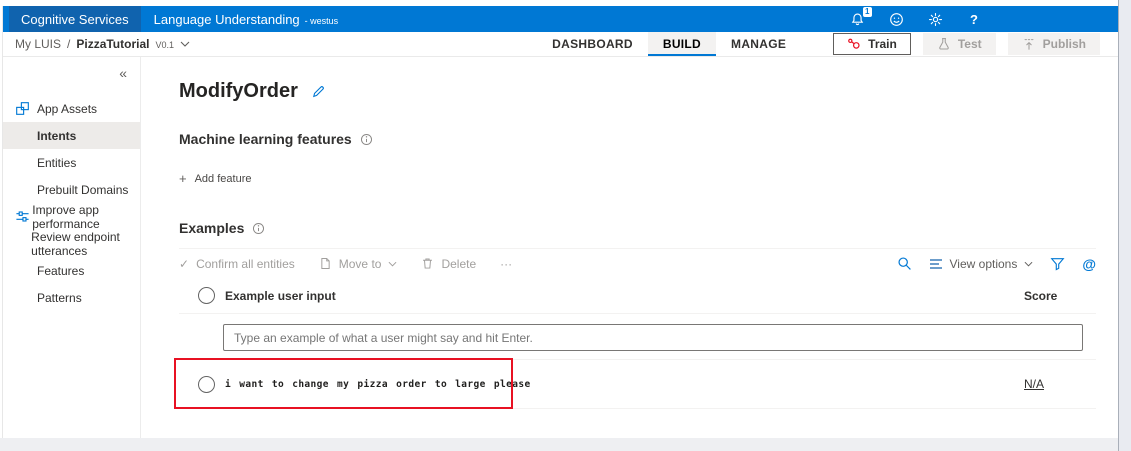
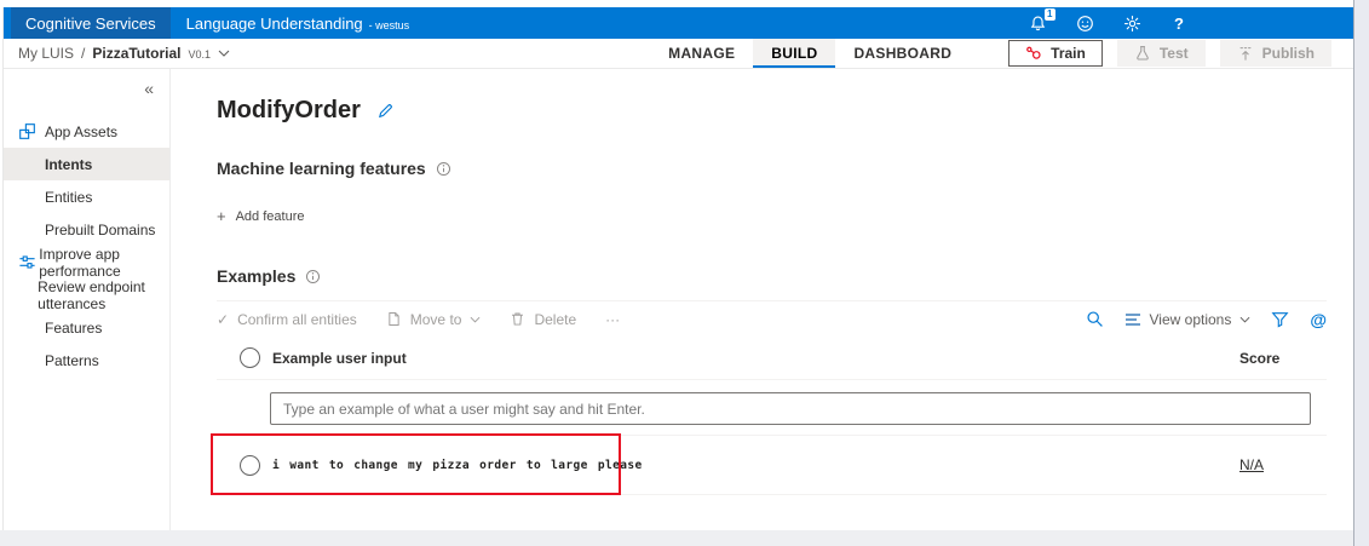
  Cognitive Services
  Language Understanding
  - westus
  1
  ?
  My LUIS
  /
  PizzaTutorial
  V0.1
- DASHBOARD
+ MANAGE
  BUILD
- MANAGE
+ DASHBOARD
  Train
  Test
  Publish
  «
  App Assets
  Intents
  Entities
  Prebuilt Domains
  Improve app performance
  Review endpoint utterances
  Features
  Patterns
  ModifyOrder
  Machine learning features
  +
  Add feature
  Examples
  ✓
  Confirm all entities
  Move to
  Delete
  ···
  View options
  @
  Example user input
  Score
  Type an example of what a user might say and hit Enter.
  i want to change my pizza order to large please
  N/A
